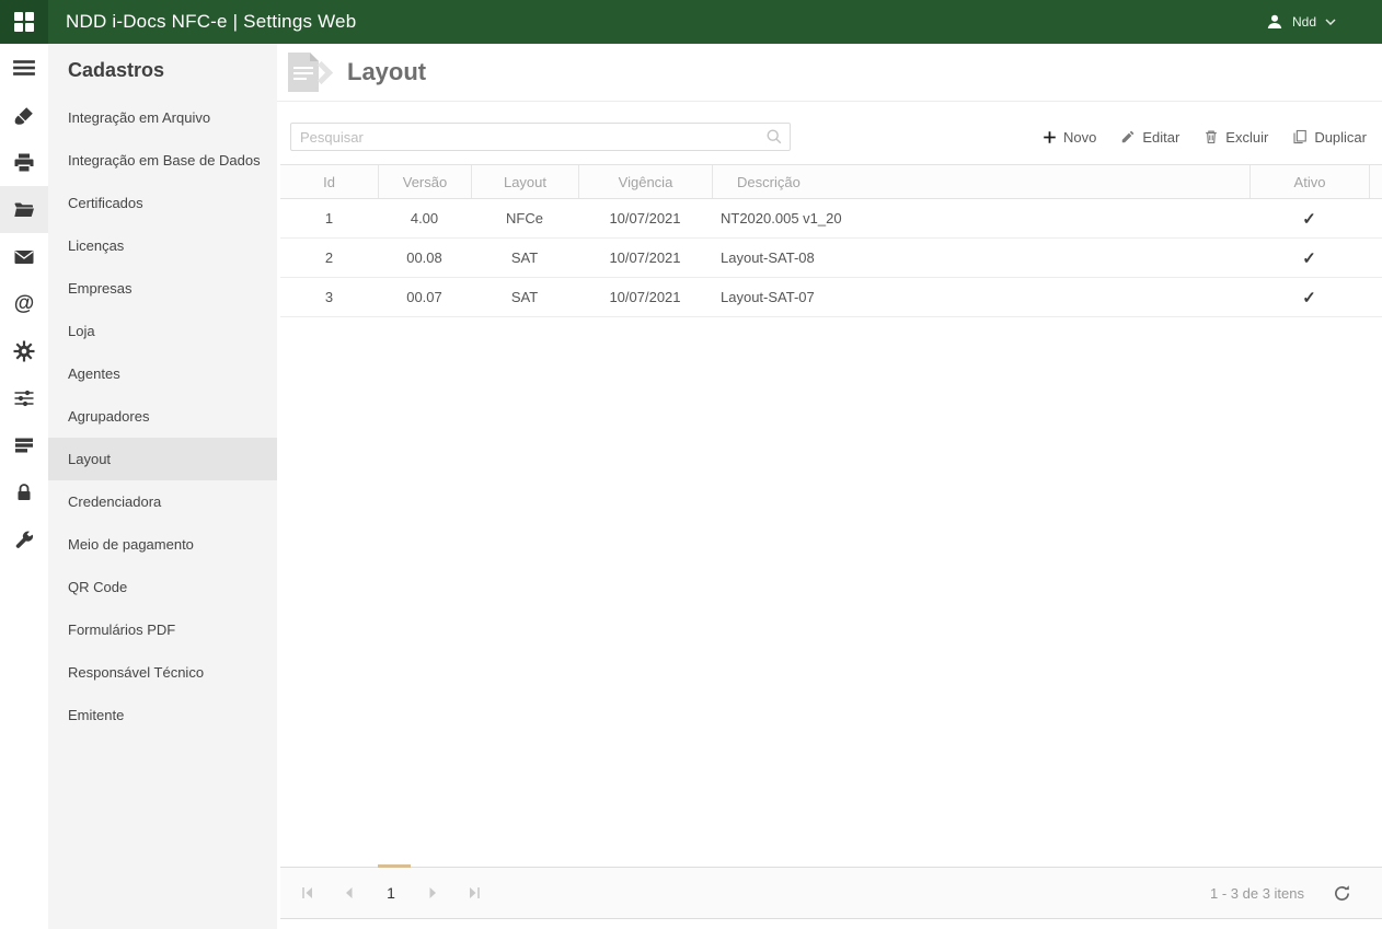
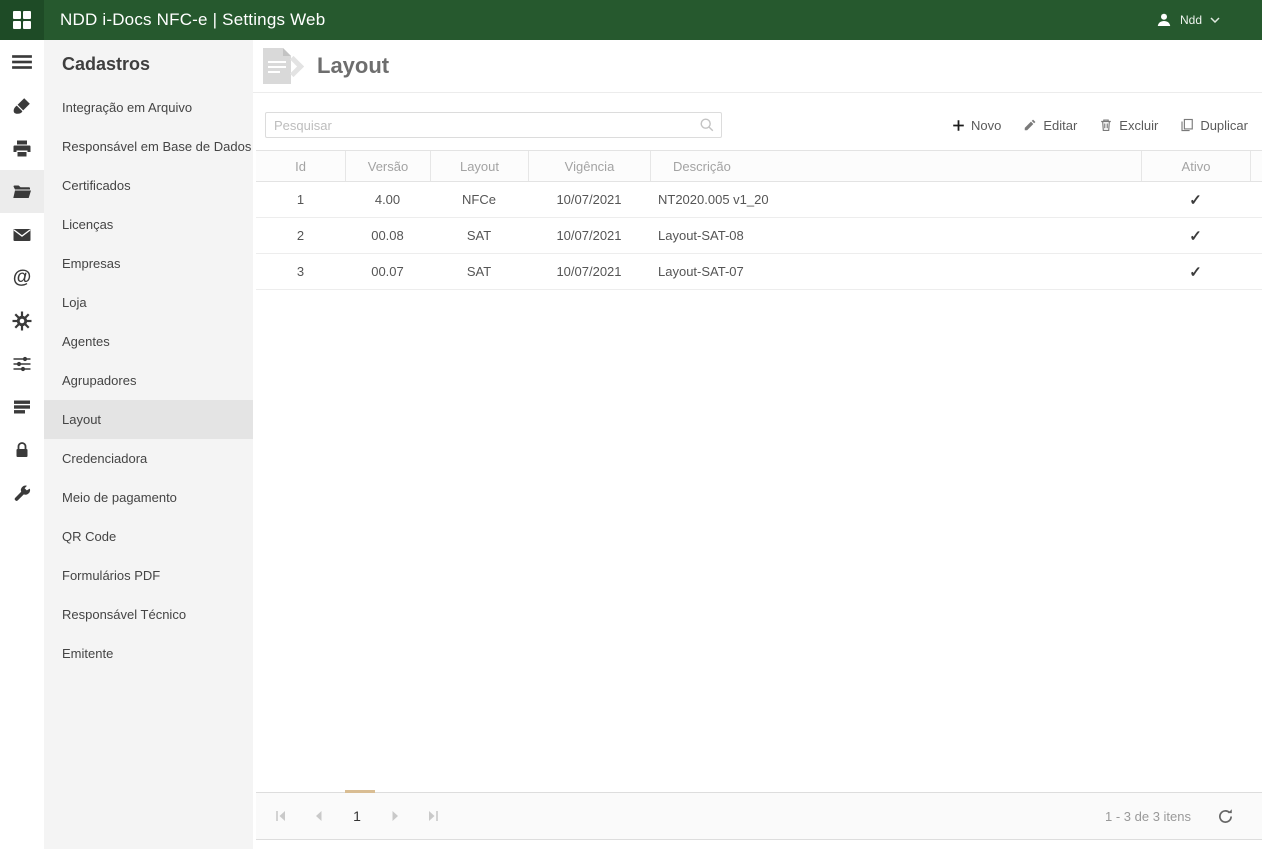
  NDD i-Docs NFC-e | Settings Web
  Ndd
  @
  Cadastros
  Integração em Arquivo
- Integração em Base de Dados
+ Responsável em Base de Dados
  Certificados
  Licenças
  Empresas
  Loja
  Agentes
  Agrupadores
  Layout
  Credenciadora
  Meio de pagamento
  QR Code
  Formulários PDF
  Responsável Técnico
  Emitente
  Layout
  Pesquisar
  Novo
  Editar
  Excluir
  Duplicar
  Id
  Versão
  Layout
  Vigência
  Descrição
  Ativo
  1
  4.00
  NFCe
  10/07/2021
  NT2020.005 v1_20
  ✓
  2
  00.08
  SAT
  10/07/2021
  Layout-SAT-08
  ✓
  3
  00.07
  SAT
  10/07/2021
  Layout-SAT-07
  ✓
  1
  1 - 3 de 3 itens
